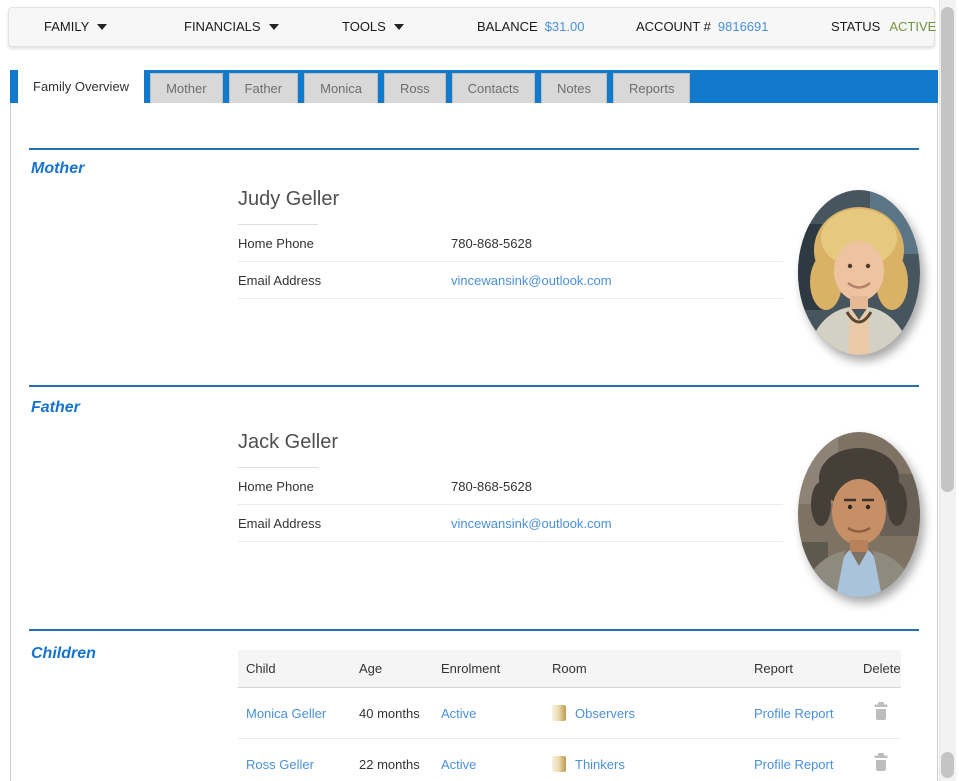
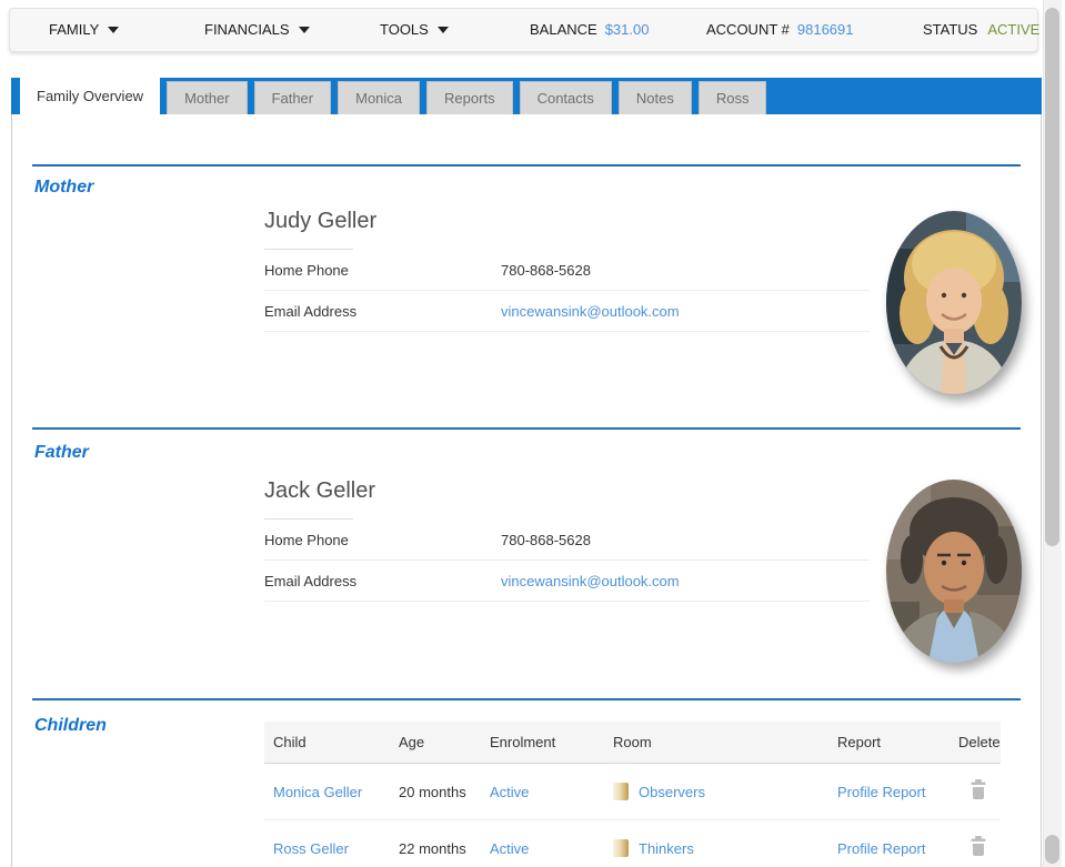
  FAMILY
  FINANCIALS
  TOOLS
  BALANCE $31.00
  ACCOUNT # 9816691
  STATUS ACTIVE
  Family Overview
  Mother
  Father
  Monica
- Ross
+ Reports
  Contacts
  Notes
- Reports
+ Ross
  Mother
  Judy Geller
  Home Phone
  780-868-5628
  Email Address
  vincewansink@outlook.com
  Father
  Jack Geller
  Home Phone
  780-868-5628
  Email Address
  vincewansink@outlook.com
  Children
  Child
  Age
  Enrolment
  Room
  Report
  Delete
  Monica Geller
- 40 months
+ 20 months
  Active
  Observers
  Profile Report
  Ross Geller
  22 months
  Active
  Thinkers
  Profile Report
